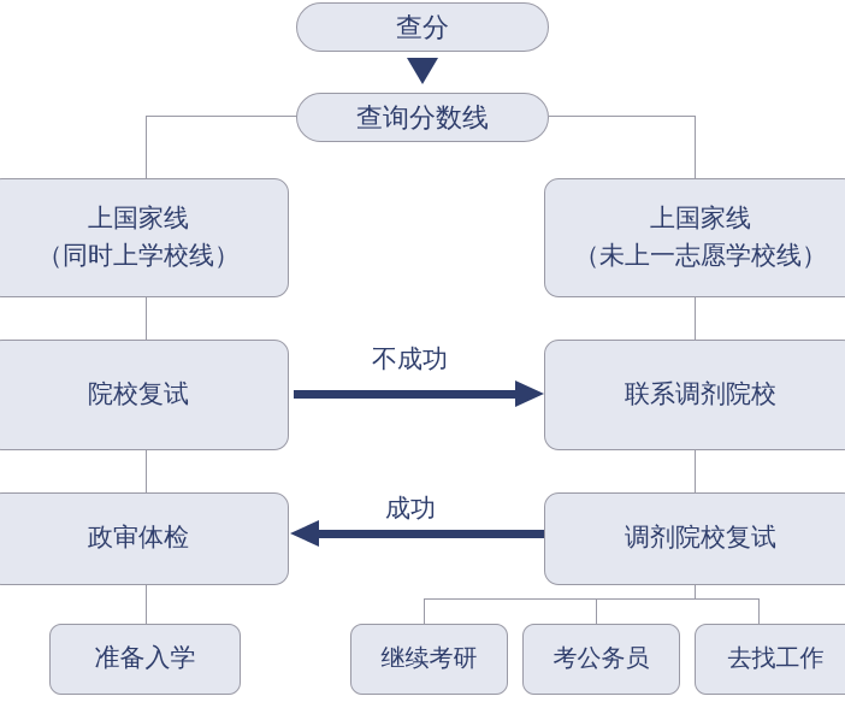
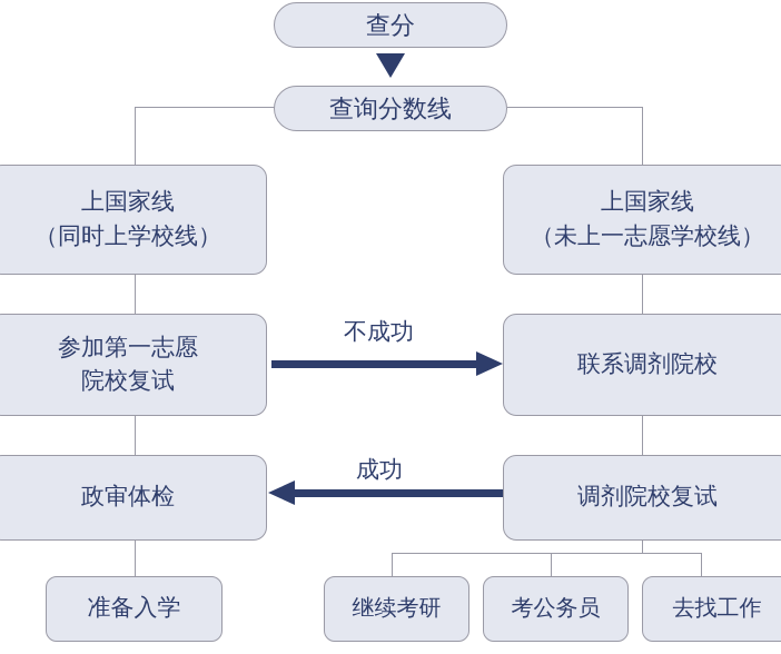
  不成功
  成功
  查分
  查询分数线
  上国家线
  （同时上学校线）
  上国家线
  （未上一志愿学校线）
+ 参加第一志愿
  院校复试
  联系调剂院校
  政审体检
  调剂院校复试
  准备入学
  继续考研
  考公务员
  去找工作
